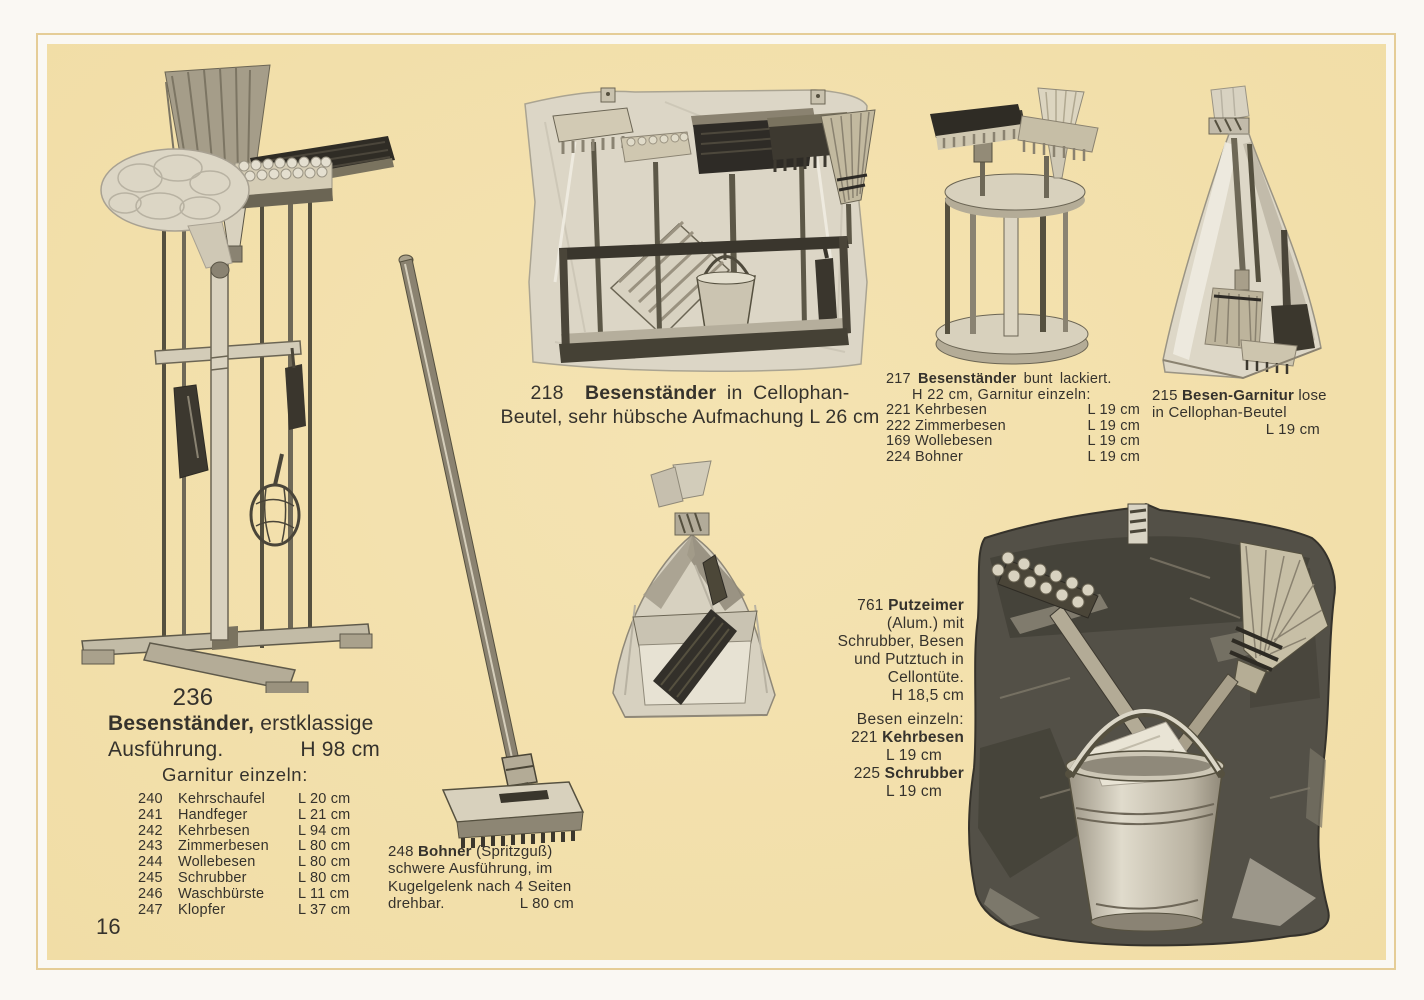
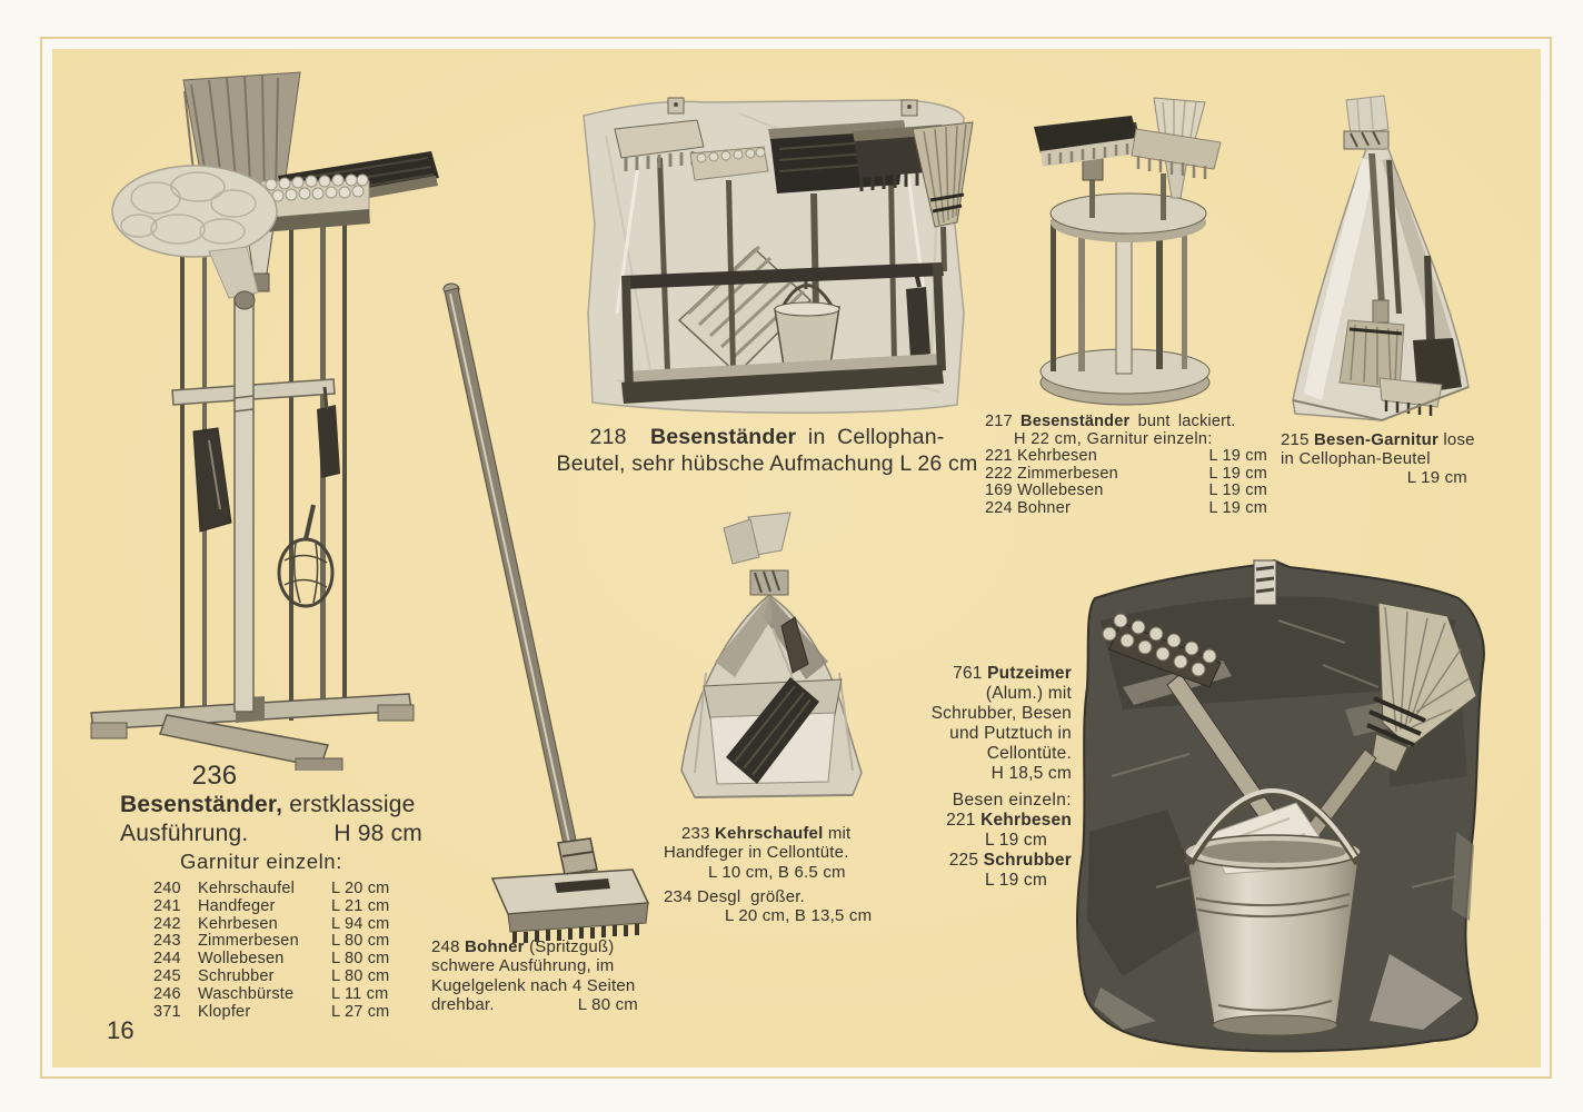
  236
  Besenständer, erstklassige
  Ausführung.
  H 98 cm
  Garnitur einzeln:
  240
  Kehrschaufel
  L 20 cm
  241
  Handfeger
  L 21 cm
  242
  Kehrbesen
  L 94 cm
  243
  Zimmerbesen
  L 80 cm
  244
  Wollebesen
  L 80 cm
  245
  Schrubber
  L 80 cm
  246
  Waschbürste
  L 11 cm
- 247
+ 371
  Klopfer
- L 37 cm
+ L 27 cm
  16
  218 Besenständer in Cellophan-
  Beutel, sehr hübsche Aufmachung L 26 cm
  217 Besenständer bunt lackiert.
  H 22 cm, Garnitur einzeln:
  221 Kehrbesen
  L 19 cm
  222 Zimmerbesen
  L 19 cm
  169 Wollebesen
  L 19 cm
  224 Bohner
  L 19 cm
  215 Besen-Garnitur lose
  in Cellophan-Beutel
  L 19 cm
+ 233 Kehrschaufel mit
+ Handfeger in Cellontüte.
+ L 10 cm, B 6.5 cm
+ 234 Desgl größer.
+ L 20 cm, B 13,5 cm
  248 Bohner (Spritzguß)
  schwere Ausführung, im
  Kugelgelenk nach 4 Seiten
  drehbar.
  L 80 cm
  761 Putzeimer
  (Alum.) mit
  Schrubber, Besen
  und Putztuch in
  Cellontüte.
  H 18,5 cm
  Besen einzeln:
  221 Kehrbesen
  L 19 cm
  225 Schrubber
  L 19 cm
